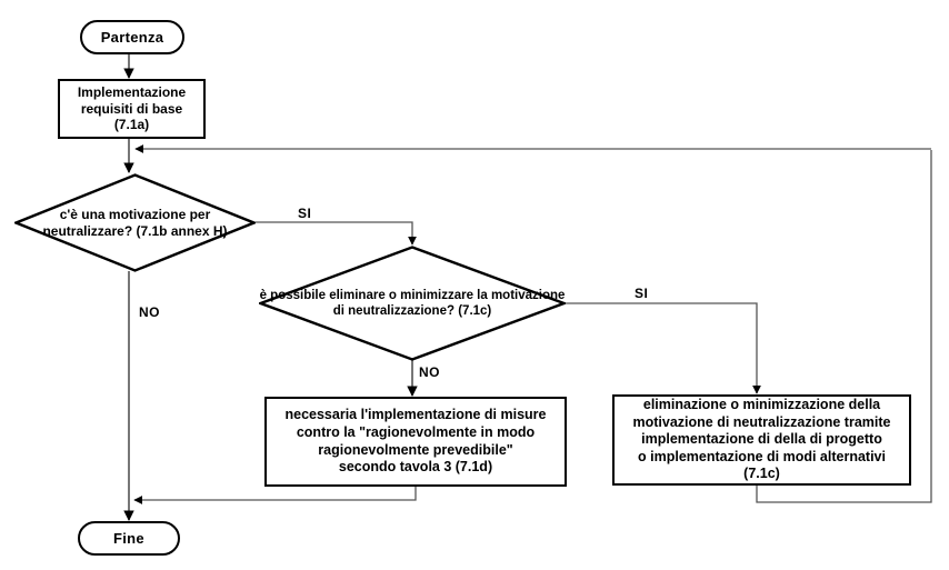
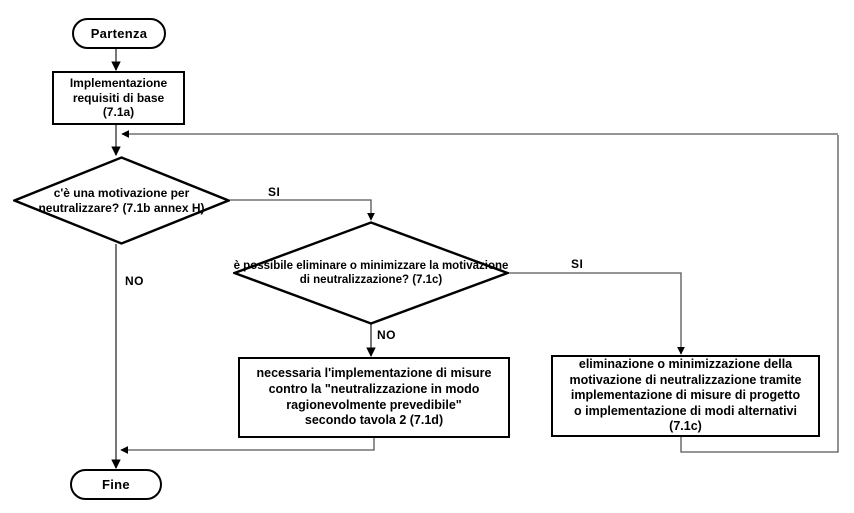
  Partenza
  Implementazione
  requisiti di base
  (7.1a)
  c'è una motivazione per neutralizzare? (7.1b annex H)
  è possibile eliminare o minimizzare la motivazione di neutralizzazione? (7.1c)
  necessaria l'implementazione di misure
- contro la "ragionevolmente in modo
+ contro la "neutralizzazione in modo
  ragionevolmente prevedibile"
- secondo tavola 3 (7.1d)
+ secondo tavola 2 (7.1d)
  eliminazione o minimizzazione della
  motivazione di neutralizzazione tramite
- implementazione di della di progetto
+ implementazione di misure di progetto
  o implementazione di modi alternativi
  (7.1c)
  Fine
  SI
  NO
  SI
  NO
